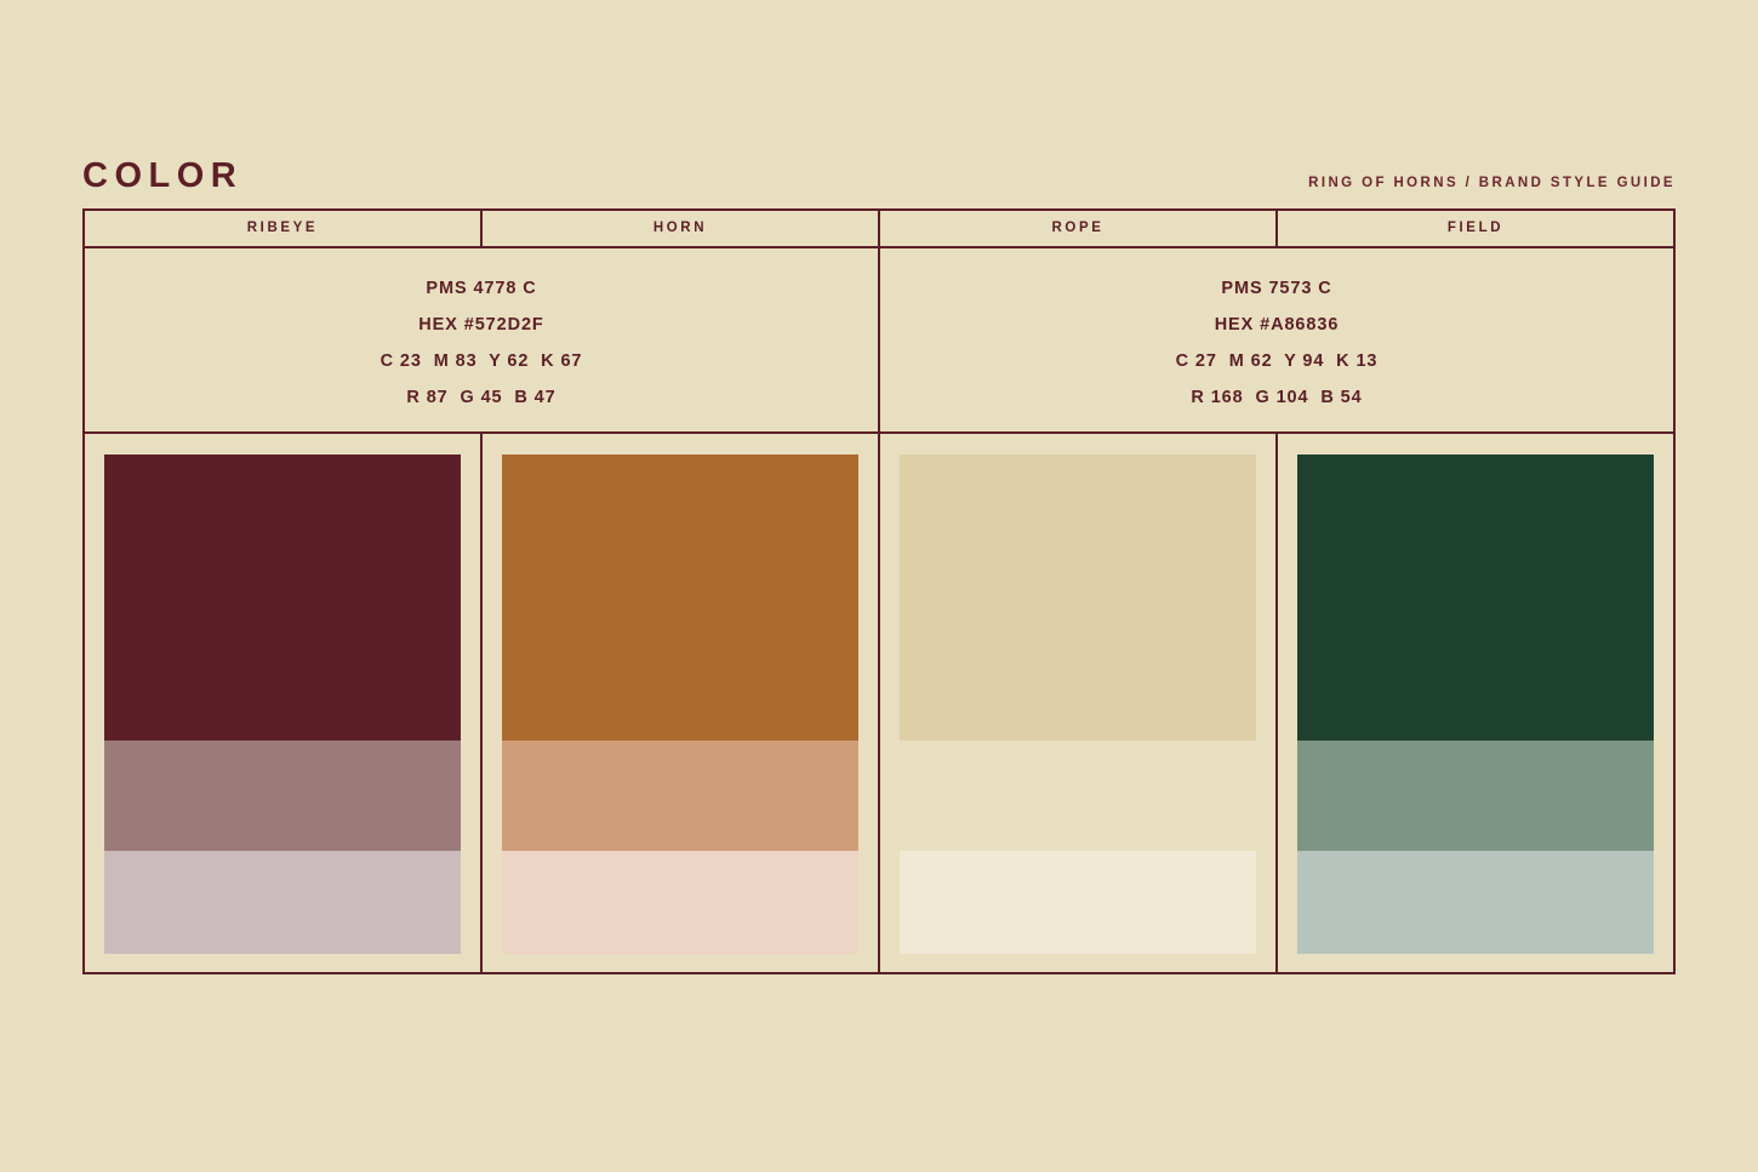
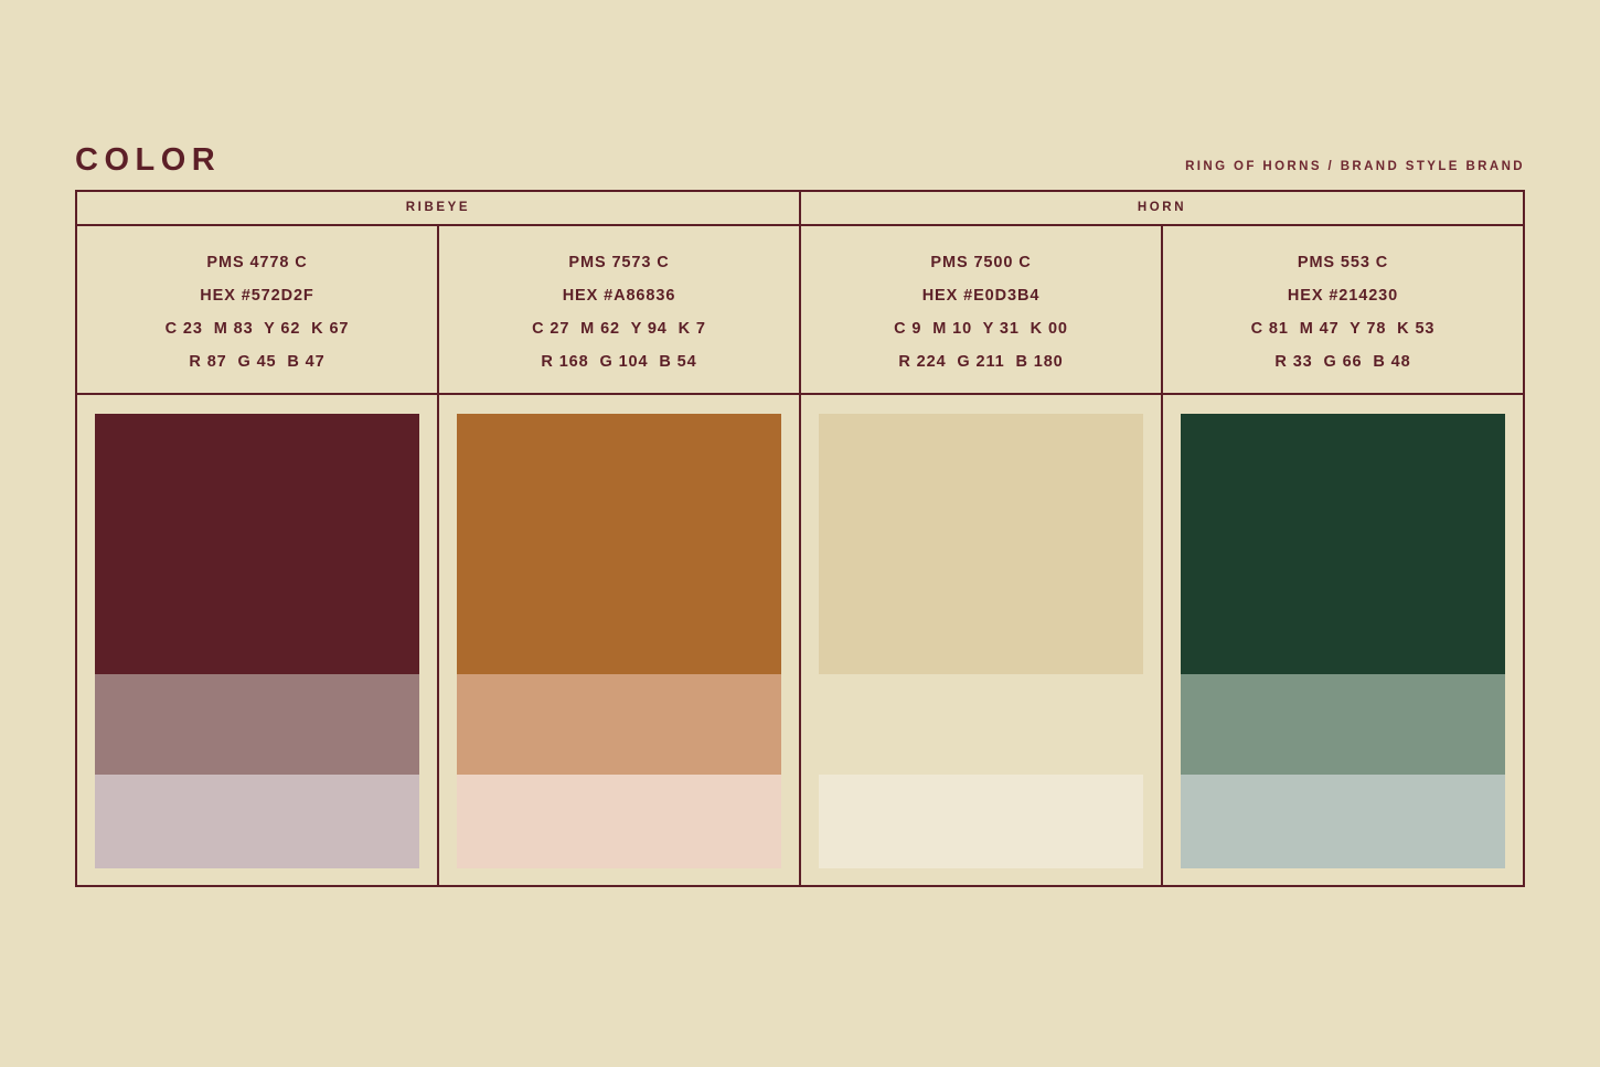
  COLOR
- RING OF HORNS / BRAND STYLE GUIDE
+ RING OF HORNS / BRAND STYLE BRAND
  RIBEYE
  HORN
- ROPE
- FIELD
  PMS 4778 C
  HEX #572D2F
  C 23 M 83 Y 62 K 67
  R 87 G 45 B 47
  PMS 7573 C
  HEX #A86836
- C 27 M 62 Y 94 K 13
+ C 27 M 62 Y 94 K 7
  R 168 G 104 B 54
+ PMS 7500 C
+ HEX #E0D3B4
+ C 9 M 10 Y 31 K 00
+ R 224 G 211 B 180
+ PMS 553 C
+ HEX #214230
+ C 81 M 47 Y 78 K 53
+ R 33 G 66 B 48
